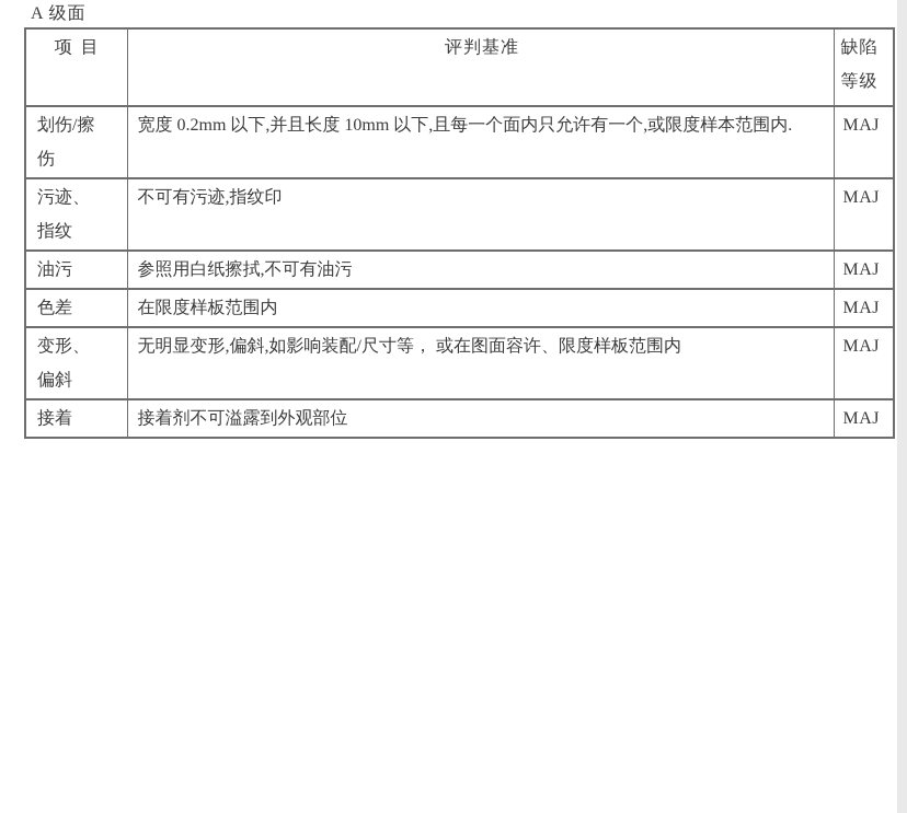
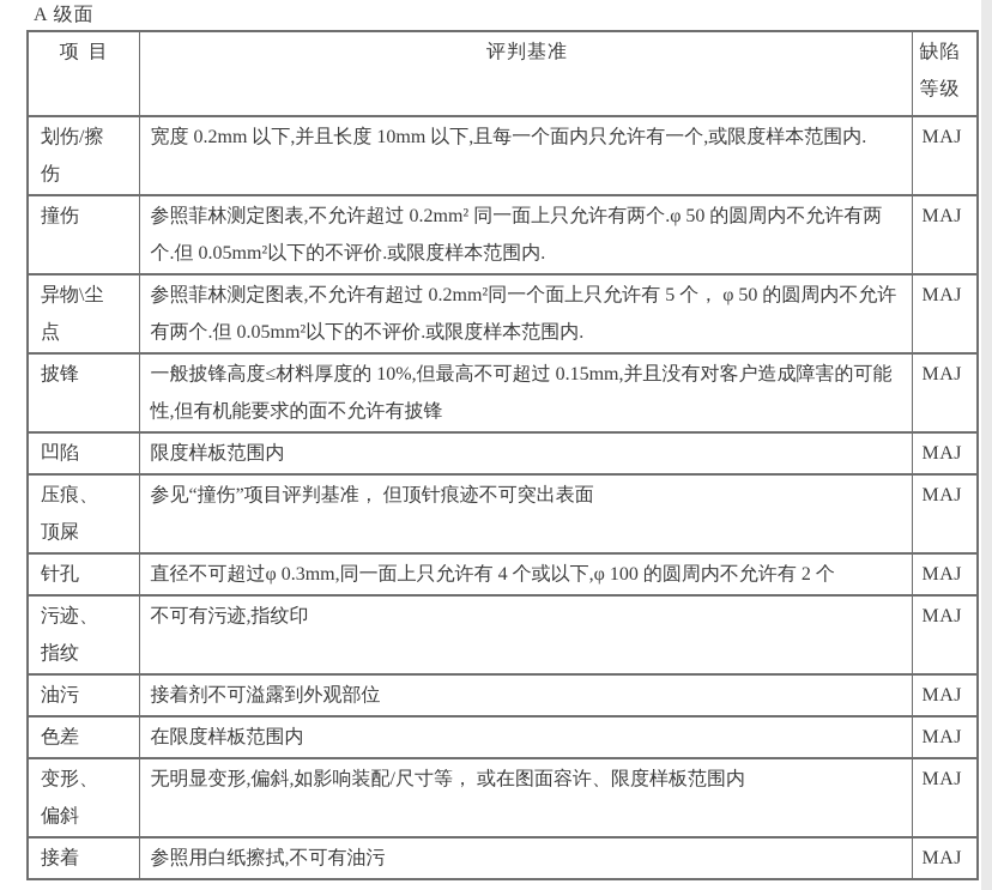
  A 级面
  项目	评判基准	缺陷 等级
  划伤/擦伤	宽度 0.2mm 以下,并且长度 10mm 以下,且每一个面内只允许有一个,或限度样本范围内.	MAJ
+ 撞伤	参照菲林测定图表,不允许超过 0.2mm² 同一面上只允许有两个.φ 50 的圆周内不允许有两个.但 0.05mm²以下的不评价.或限度样本范围内.	MAJ
+ 异物\尘点	参照菲林测定图表,不允许有超过 0.2mm²同一个面上只允许有 5 个， φ 50 的圆周内不允许有两个.但 0.05mm²以下的不评价.或限度样本范围内.	MAJ
+ 披锋	一般披锋高度≤材料厚度的 10%,但最高不可超过 0.15mm,并且没有对客户造成障害的可能性,但有机能要求的面不允许有披锋	MAJ
+ 凹陷	限度样板范围内	MAJ
+ 压痕、顶屎	参见“撞伤”项目评判基准， 但顶针痕迹不可突出表面	MAJ
+ 针孔	直径不可超过φ 0.3mm,同一面上只允许有 4 个或以下,φ 100 的圆周内不允许有 2 个	MAJ
  污迹、指纹	不可有污迹,指纹印	MAJ
- 油污	参照用白纸擦拭,不可有油污	MAJ
+ 油污	接着剂不可溢露到外观部位	MAJ
  色差	在限度样板范围内	MAJ
  变形、偏斜	无明显变形,偏斜,如影响装配/尺寸等， 或在图面容许、限度样板范围内	MAJ
- 接着	接着剂不可溢露到外观部位	MAJ
+ 接着	参照用白纸擦拭,不可有油污	MAJ
